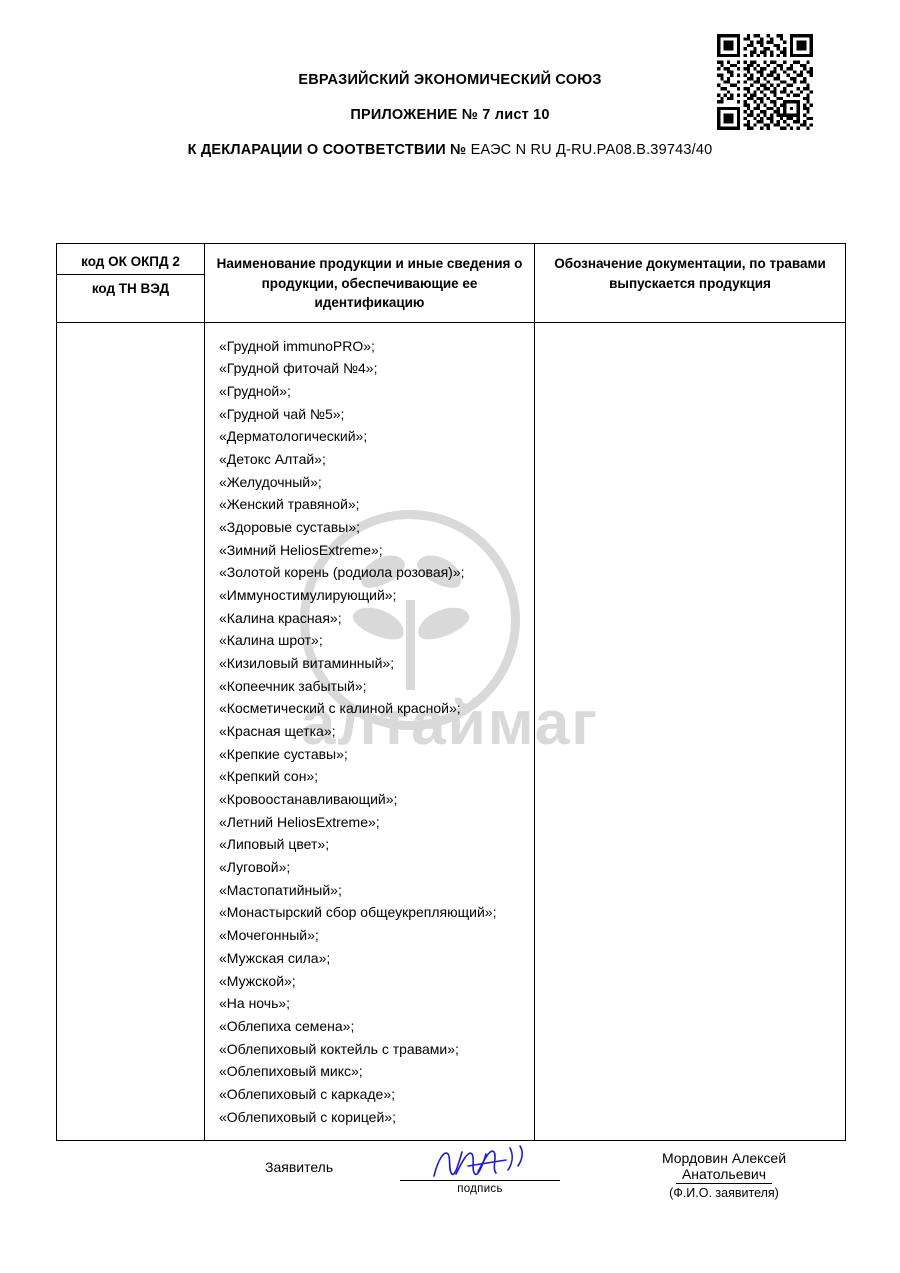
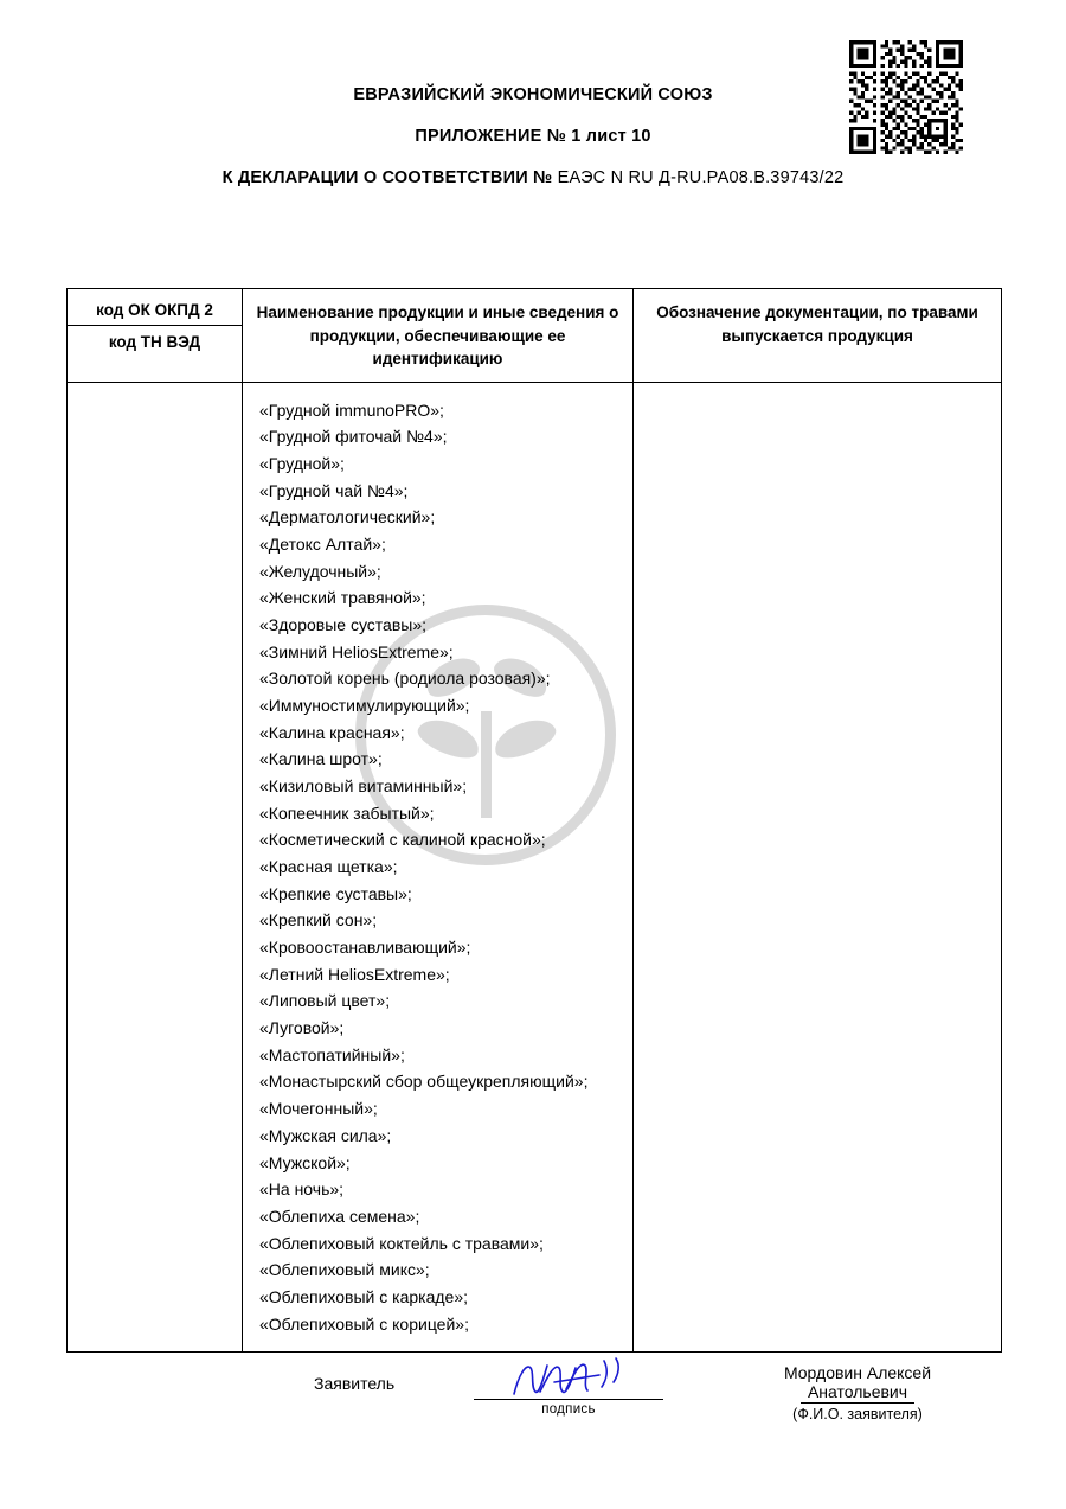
- алтаймаг
  ЕВРАЗИЙСКИЙ ЭКОНОМИЧЕСКИЙ СОЮЗ
- ПРИЛОЖЕНИЕ № 7 лист 10
+ ПРИЛОЖЕНИЕ № 1 лист 10
- К ДЕКЛАРАЦИИ О СООТВЕТСТВИИ № ЕАЭС N RU Д-RU.РА08.В.39743/40
+ К ДЕКЛАРАЦИИ О СООТВЕТСТВИИ № ЕАЭС N RU Д-RU.РА08.В.39743/22
  код ОК ОКПД 2 код ТН ВЭД	Наименование продукции и иные сведения о продукции, обеспечивающие ее идентификацию	Обозначение документации, по травами выпускается продукция
- 	«Грудной immunoPRO»; «Грудной фиточай №4»; «Грудной»; «Грудной чай №5»; «Дерматологический»; «Детокс Алтай»; «Желудочный»; «Женский травяной»; «Здоровые суставы»; «Зимний HeliosExtreme»; «Золотой корень (родиола розовая)»; «Иммуностимулирующий»; «Калина красная»; «Калина шрот»; «Кизиловый витаминный»; «Копеечник забытый»; «Косметический с калиной красной»; «Красная щетка»; «Крепкие суставы»; «Крепкий сон»; «Кровоостанавливающий»; «Летний HeliosExtreme»; «Липовый цвет»; «Луговой»; «Мастопатийный»; «Монастырский сбор общеукрепляющий»; «Мочегонный»; «Мужская сила»; «Мужской»; «На ночь»; «Облепиха семена»; «Облепиховый коктейль с травами»; «Облепиховый микс»; «Облепиховый с каркаде»; «Облепиховый с корицей»;
+ 	«Грудной immunoPRO»; «Грудной фиточай №4»; «Грудной»; «Грудной чай №4»; «Дерматологический»; «Детокс Алтай»; «Желудочный»; «Женский травяной»; «Здоровые суставы»; «Зимний HeliosExtreme»; «Золотой корень (родиола розовая)»; «Иммуностимулирующий»; «Калина красная»; «Калина шрот»; «Кизиловый витаминный»; «Копеечник забытый»; «Косметический с калиной красной»; «Красная щетка»; «Крепкие суставы»; «Крепкий сон»; «Кровоостанавливающий»; «Летний HeliosExtreme»; «Липовый цвет»; «Луговой»; «Мастопатийный»; «Монастырский сбор общеукрепляющий»; «Мочегонный»; «Мужская сила»; «Мужской»; «На ночь»; «Облепиха семена»; «Облепиховый коктейль с травами»; «Облепиховый микс»; «Облепиховый с каркаде»; «Облепиховый с корицей»;
  Заявитель
  подпись
  Мордовин Алексей
  Анатольевич
  (Ф.И.О. заявителя)
